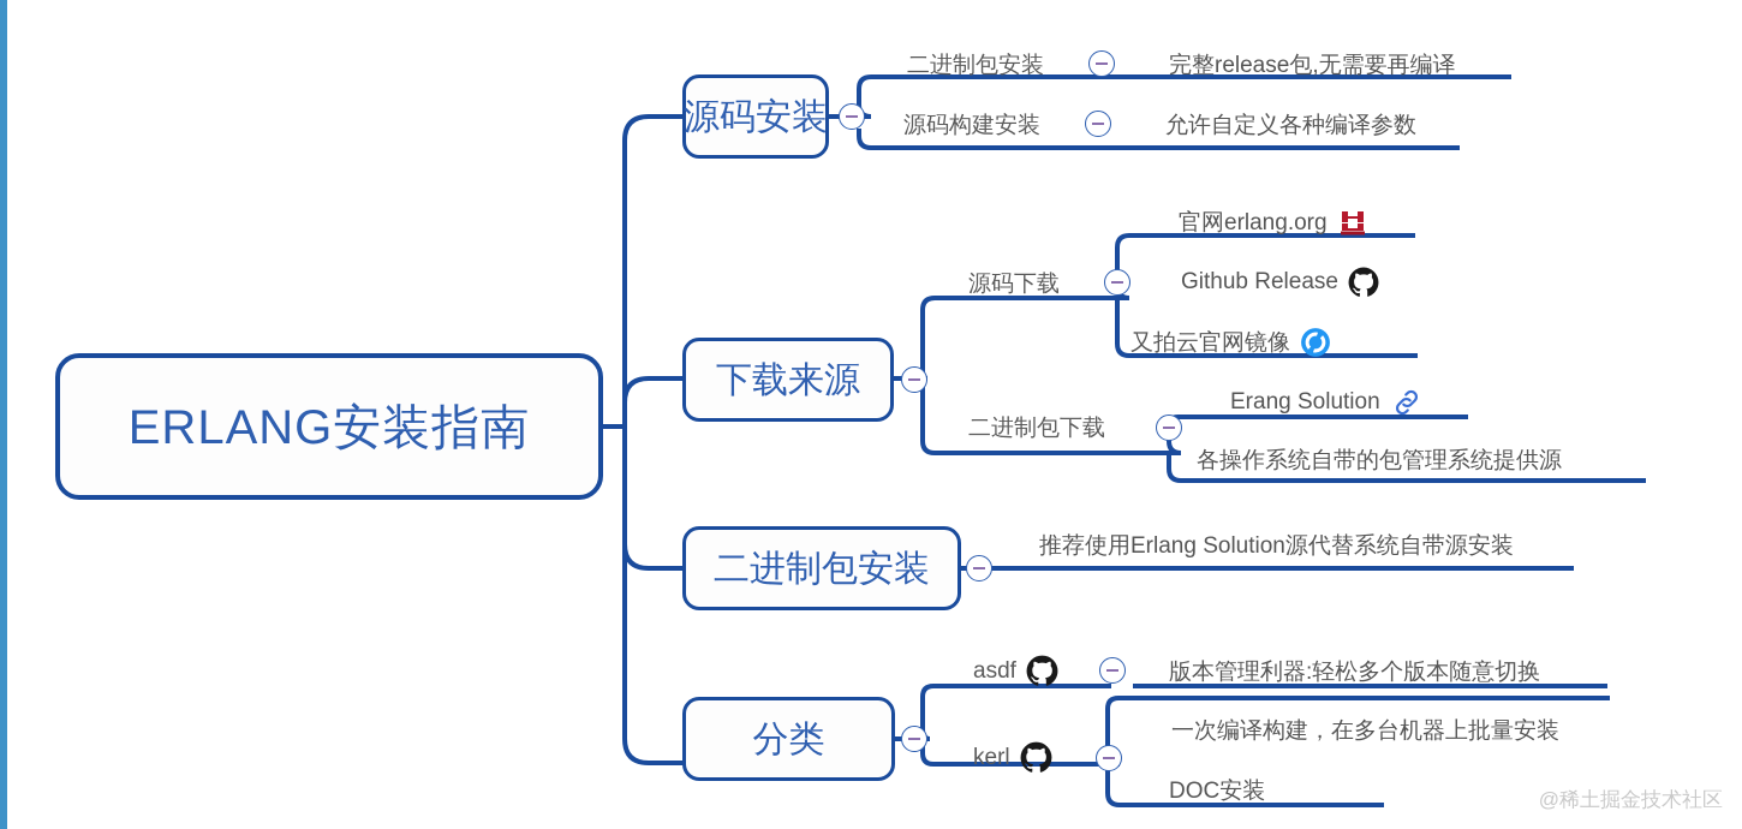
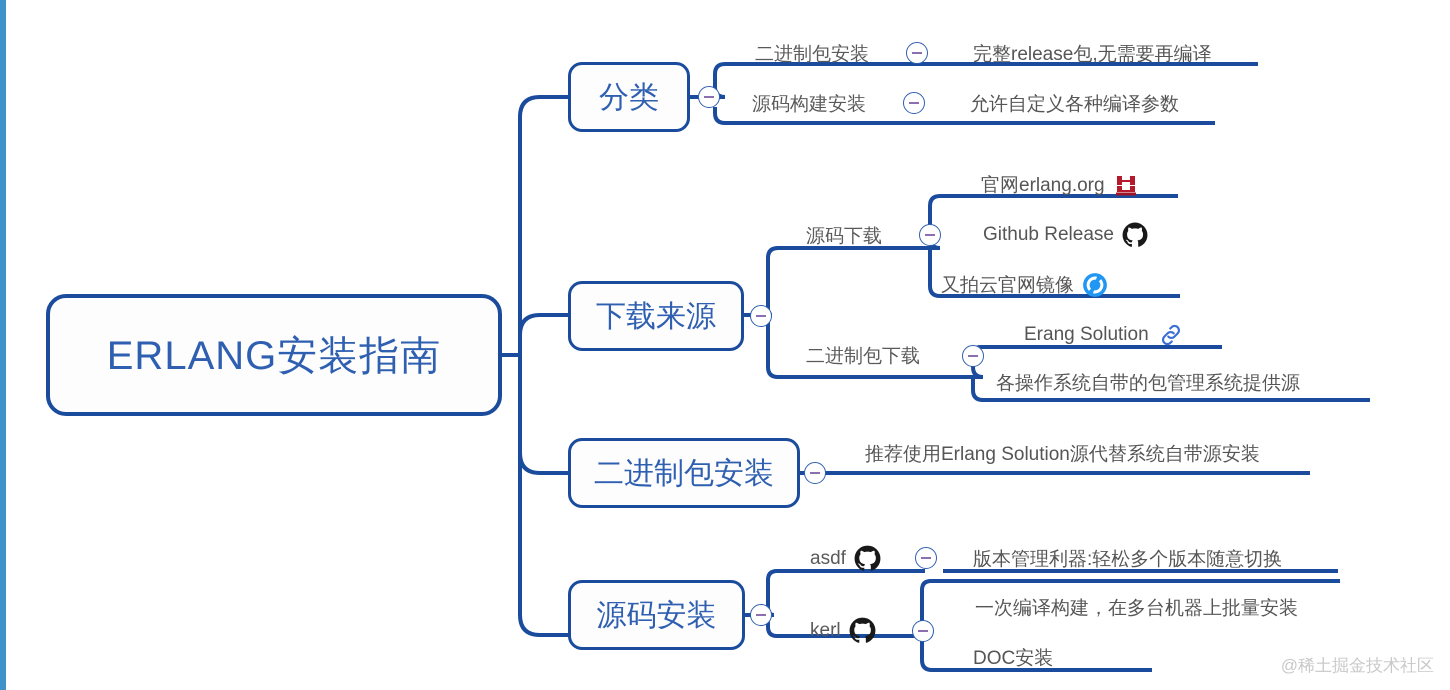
  ERLANG安装指南
- 源码安装
+ 分类
  下载来源
  二进制包安装
- 分类
+ 源码安装
  二进制包安装
  完整release包,无需要再编译
  源码构建安装
  允许自定义各种编译参数
  源码下载
  官网erlang.org
  Github Release
  又拍云官网镜像
  二进制包下载
  Erang Solution
  各操作系统自带的包管理系统提供源
  推荐使用Erlang Solution源代替系统自带源安装
  asdf
  版本管理利器:轻松多个版本随意切换
  kerl
  一次编译构建，在多台机器上批量安装
  DOC安装
  @稀土掘金技术社区
